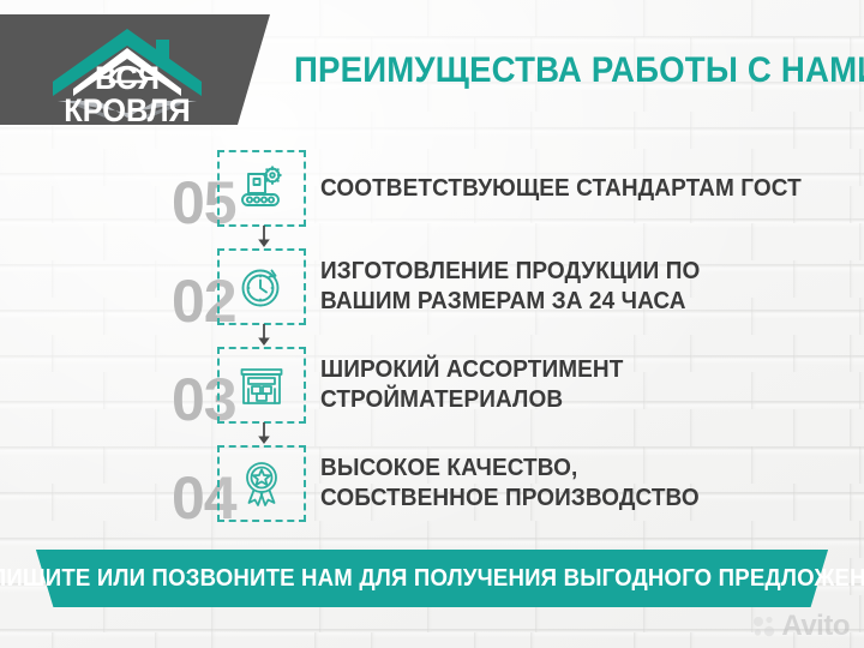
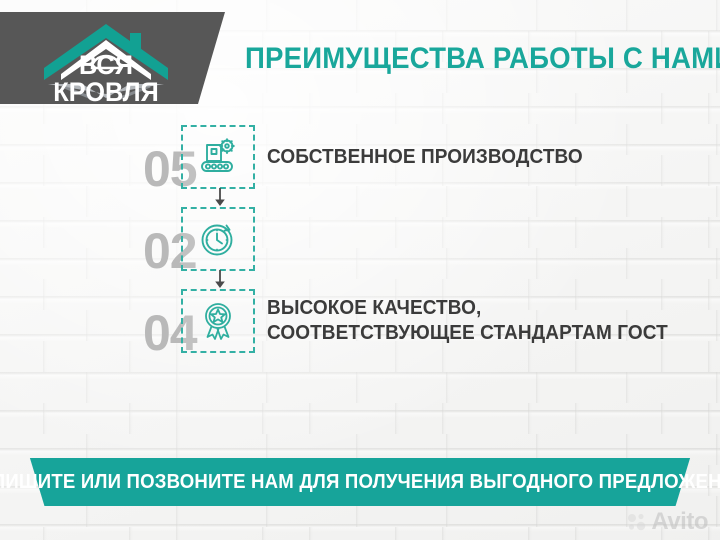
  ВСЯ КРОВЛЯ
  ПРЕИМУЩЕСТВА РАБОТЫ С НАМ
  05
- СООТВЕТСТВУЮЩЕЕ СТАНДАРТАМ ГОСТ
+ СОБСТВЕННОЕ ПРОИЗВОДСТВО
  02
- ИЗГОТОВЛЕНИЕ ПРОДУКЦИИ ПО
- ВАШИМ РАЗМЕРАМ ЗА 24 ЧАСА
- 03
- ШИРОКИЙ АССОРТИМЕНТ
- СТРОЙМАТЕРИАЛОВ
  04
  ВЫСОКОЕ КАЧЕСТВО,
- СОБСТВЕННОЕ ПРОИЗВОДСТВО
+ СООТВЕТСТВУЮЩЕЕ СТАНДАРТАМ ГОСТ
  ИШИТЕ ИЛИ ПОЗВОНИТЕ НАМ ДЛЯ ПОЛУЧЕНИЯ ВЫГОДНОГО ПРЕДЛОЖЕН
  Avito
